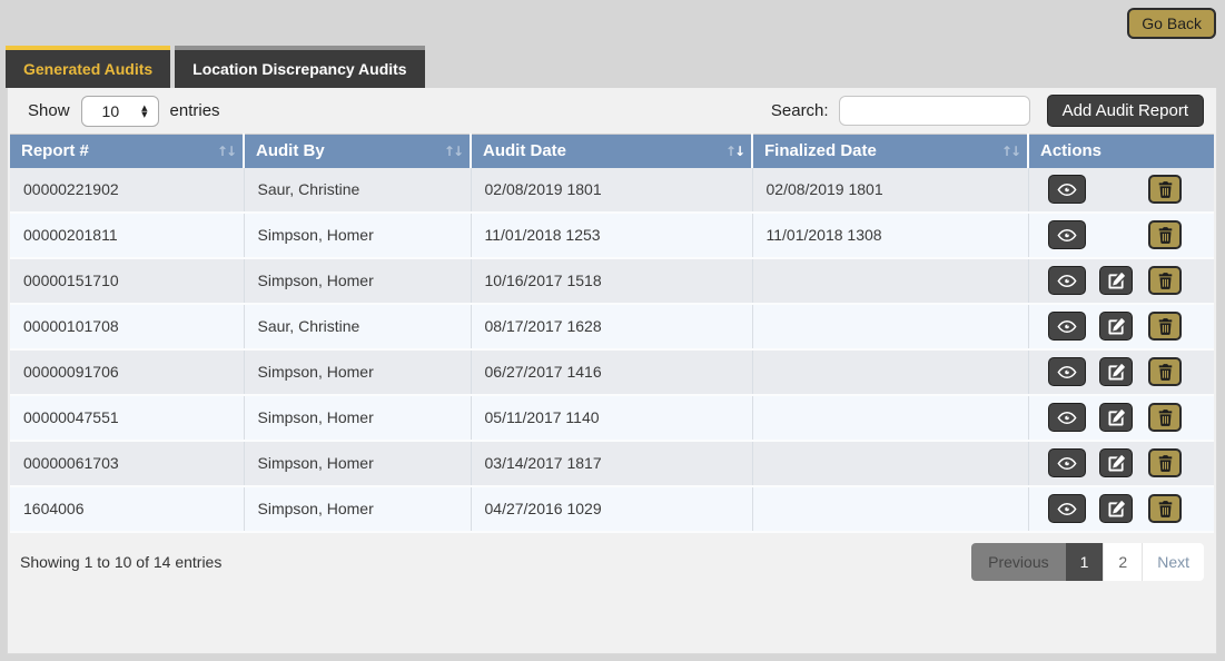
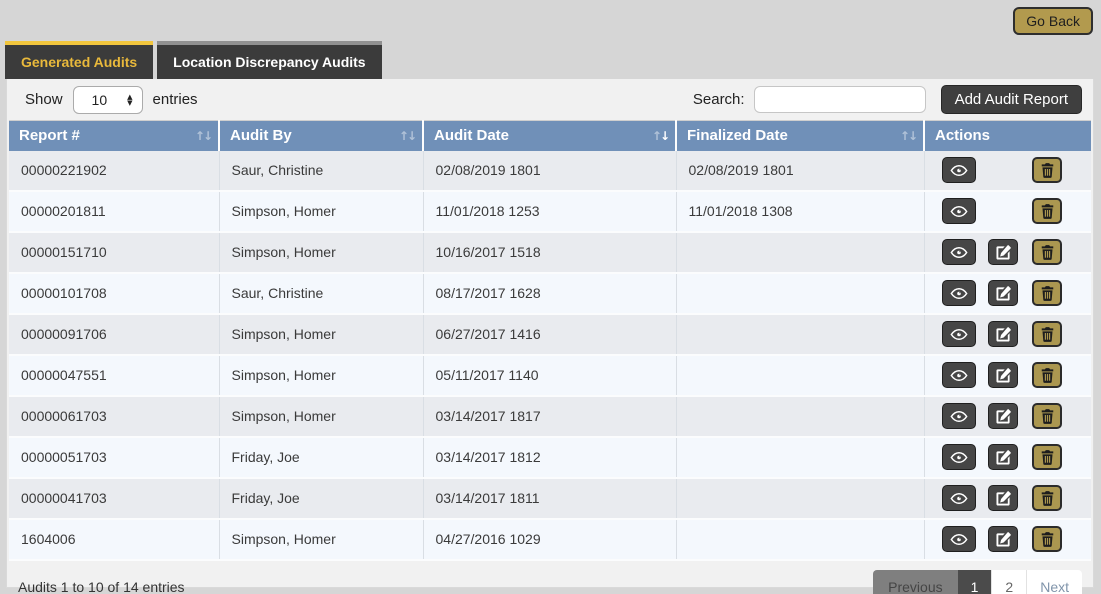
  Go Back
  Generated Audits
  Location Discrepancy Audits
  Show
  10
  ▲
  ▼
  entries
  Search:
  Add Audit Report
  Report # ↑↓	Audit By ↑↓	Audit Date ↑↓	Finalized Date ↑↓	Actions
  00000221902	Saur, Christine	02/08/2019 1801	02/08/2019 1801
  00000201811	Simpson, Homer	11/01/2018 1253	11/01/2018 1308
  00000151710	Simpson, Homer	10/16/2017 1518
  00000101708	Saur, Christine	08/17/2017 1628
  00000091706	Simpson, Homer	06/27/2017 1416
  00000047551	Simpson, Homer	05/11/2017 1140
  00000061703	Simpson, Homer	03/14/2017 1817
+ 00000051703	Friday, Joe	03/14/2017 1812
+ 00000041703	Friday, Joe	03/14/2017 1811
  1604006	Simpson, Homer	04/27/2016 1029
- Showing 1 to 10 of 14 entries
+ Audits 1 to 10 of 14 entries
  Previous
  1
  2
  Next
